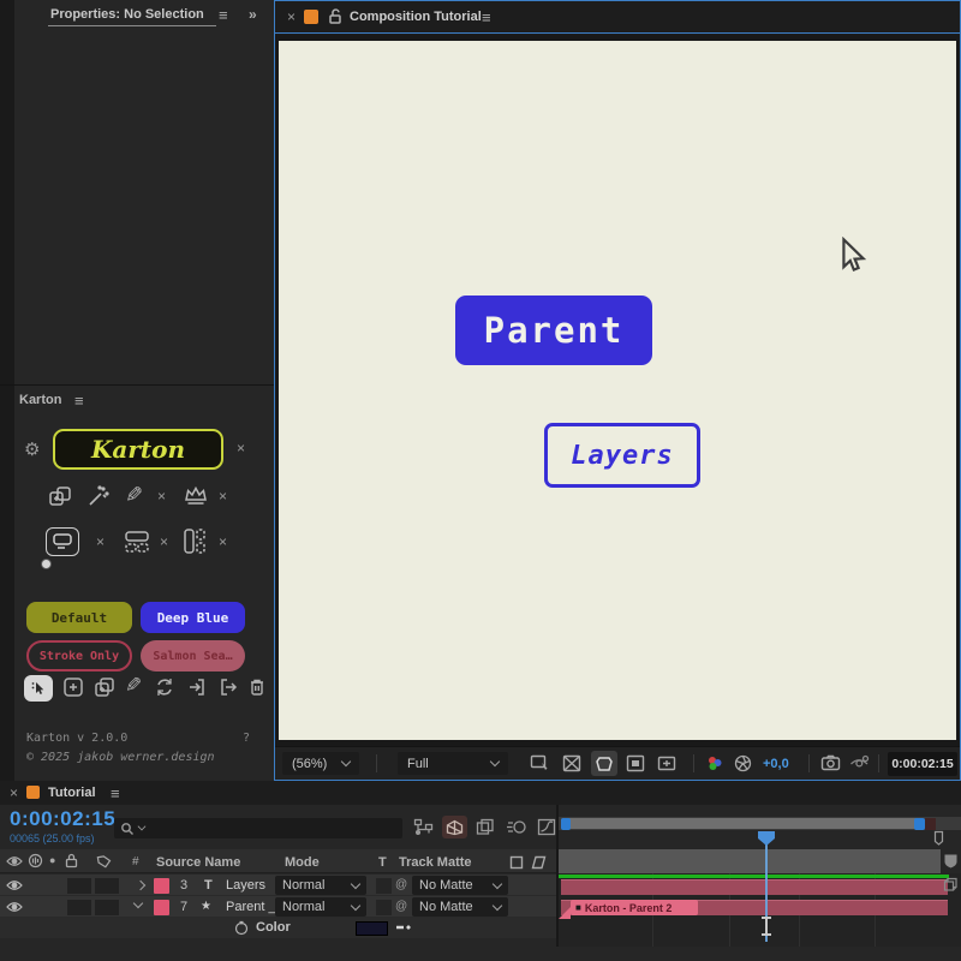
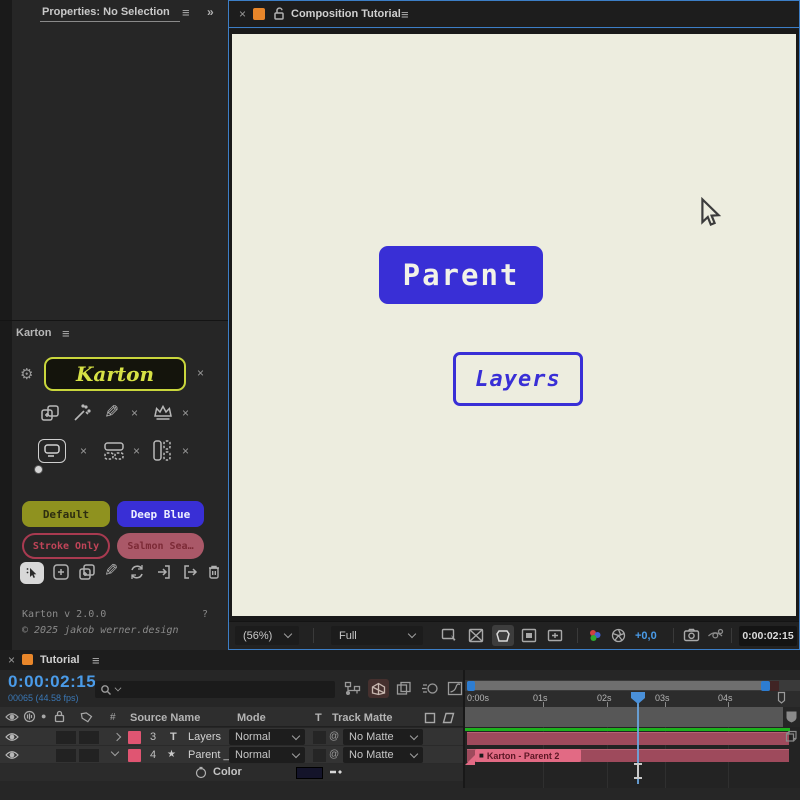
  Properties: No Selection
  ≡
  »
  Karton
  ≡
  ⚙
  Karton
  ×
  ×
  ×
  ×
  ×
  ×
  Default
  Deep Blue
  Stroke Only
  Salmon Sea…
  Karton v 2.0.0
  ?
  © 2025 jakob werner.design
  ×
  Composition Tutorial
  ≡
  Parent
  Layers
  (56%)
  Full
  +0,0
  0:00:02:15
  ×
  Tutorial
  ≡
  0:00:02:15
- 00065 (25.00 fps)
+ 00065 (44.58 fps)
+ 0:00s
+ 01s
+ 02s
+ 03s
+ 04s
  ●
  #
  Source Name
  Mode
  T
  Track Matte
  ■
  Karton - Parent 2
  3
  T
  Layers
  Normal
  @
  No Matte
- 7
+ 4
  ★
  Normal
  @
  No Matte
  Color
